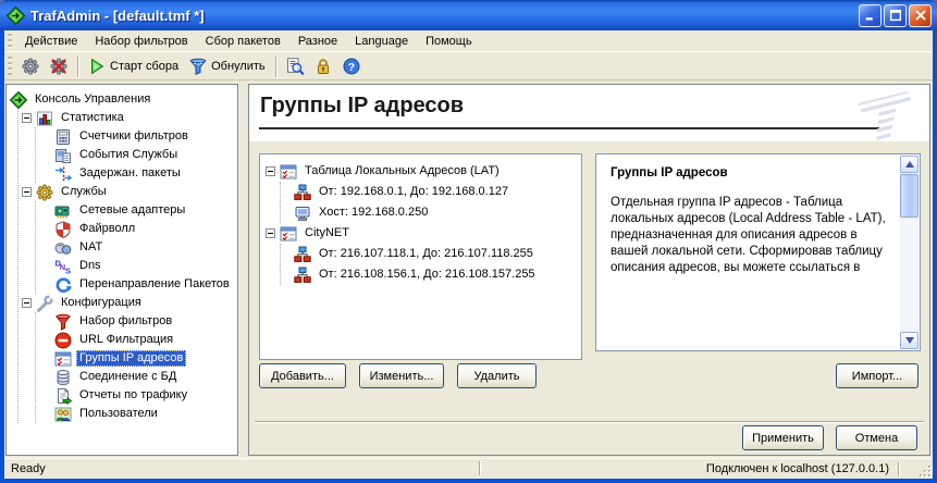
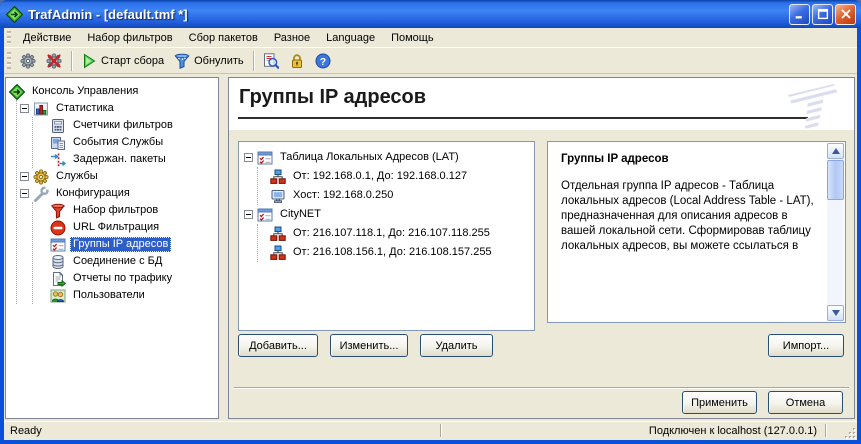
  TrafAdmin - [default.tmf *]
  Действие
  Набор фильтров
  Сбор пакетов
  Разное
  Language
  Помощь
  Старт сбора
  Обнулить
  ?
  Консоль Управления
  Статистика
  Счетчики фильтров
  События Службы
  Задержан. пакеты
  Службы
- Сетевые адаптеры
- Файрволл
- NAT
- D
- N
- S
- Dns
- Перенаправление Пакетов
  Конфигурация
  Набор фильтров
  URL Фильтрация
  Группы IP адресов
  Соединение с БД
  Отчеты по трафику
  Пользователи
  Группы IP адресов
  Таблица Локальных Адресов (LAT)
  От: 192.168.0.1, До: 192.168.0.127
  Хост: 192.168.0.250
  CityNET
  От: 216.107.118.1, До: 216.107.118.255
  От: 216.108.156.1, До: 216.108.157.255
  Группы IP адресов
- Отдельная группа IP адресов - Таблица локальных адресов (Local Address Table - LAT), предназначенная для описания адресов в вашей локальной сети. Сформировав таблицу описания адресов, вы можете ссылаться в
+ Отдельная группа IP адресов - Таблица локальных адресов (Local Address Table - LAT), предназначенная для описания адресов в вашей локальной сети. Сформировав таблицу локальных адресов, вы можете ссылаться в
  Добавить...
  Изменить...
  Удалить
  Импорт...
  Применить
  Отмена
  Ready
  Подключен к localhost (127.0.0.1)
